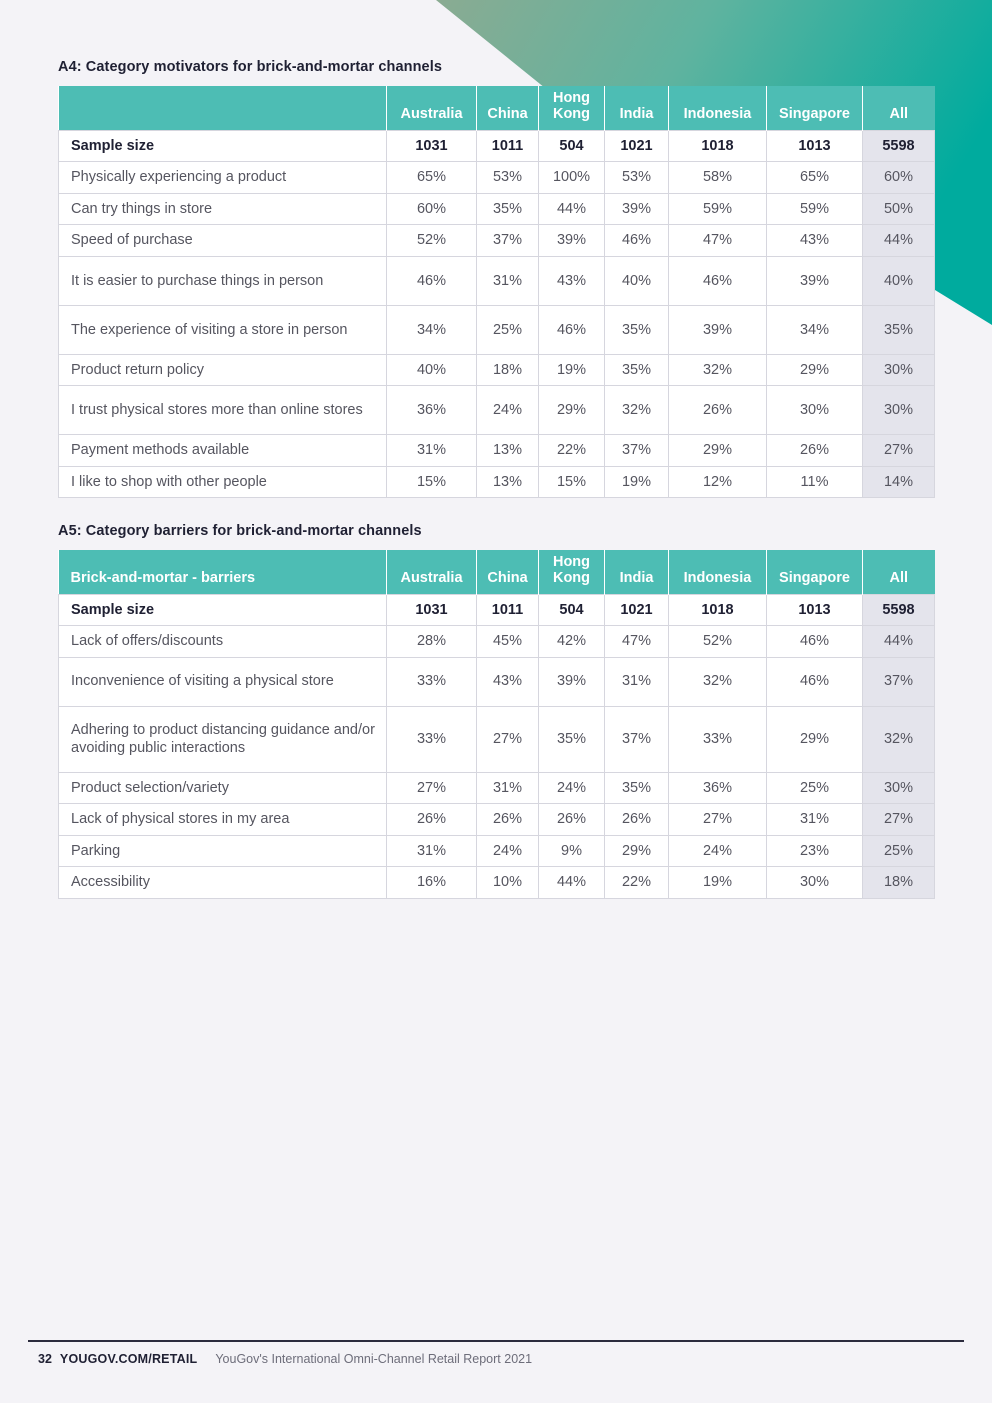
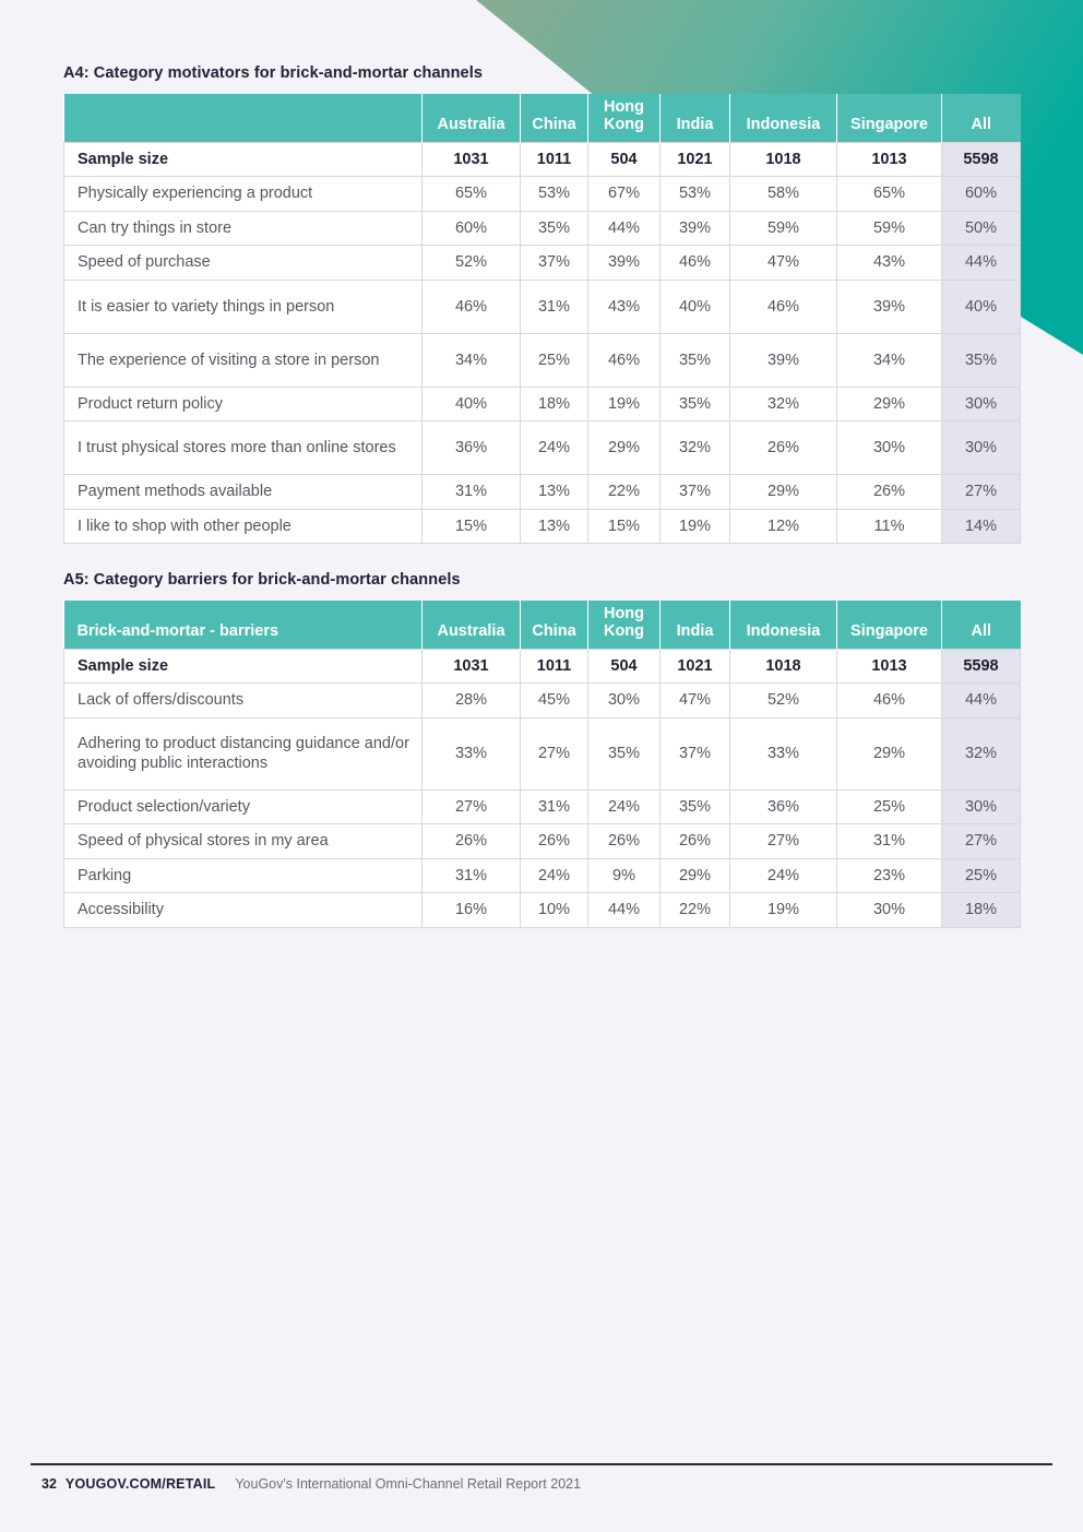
  A4: Category motivators for brick-and-mortar channels
  	Australia	China	Hong Kong	India	Indonesia	Singapore	All
  Sample size	1031	1011	504	1021	1018	1013	5598
- Physically experiencing a product	65%	53%	100%	53%	58%	65%	60%
+ Physically experiencing a product	65%	53%	67%	53%	58%	65%	60%
  Can try things in store	60%	35%	44%	39%	59%	59%	50%
  Speed of purchase	52%	37%	39%	46%	47%	43%	44%
- It is easier to purchase things in person	46%	31%	43%	40%	46%	39%	40%
+ It is easier to variety things in person	46%	31%	43%	40%	46%	39%	40%
  The experience of visiting a store in person	34%	25%	46%	35%	39%	34%	35%
  Product return policy	40%	18%	19%	35%	32%	29%	30%
  I trust physical stores more than online stores	36%	24%	29%	32%	26%	30%	30%
  Payment methods available	31%	13%	22%	37%	29%	26%	27%
  I like to shop with other people	15%	13%	15%	19%	12%	11%	14%
  A5: Category barriers for brick-and-mortar channels
  Brick-and-mortar - barriers	Australia	China	Hong Kong	India	Indonesia	Singapore	All
  Sample size	1031	1011	504	1021	1018	1013	5598
- Lack of offers/discounts	28%	45%	42%	47%	52%	46%	44%
+ Lack of offers/discounts	28%	45%	30%	47%	52%	46%	44%
- Inconvenience of visiting a physical store	33%	43%	39%	31%	32%	46%	37%
  Adhering to product distancing guidance and/or avoiding public interactions	33%	27%	35%	37%	33%	29%	32%
  Product selection/variety	27%	31%	24%	35%	36%	25%	30%
- Lack of physical stores in my area	26%	26%	26%	26%	27%	31%	27%
+ Speed of physical stores in my area	26%	26%	26%	26%	27%	31%	27%
  Parking	31%	24%	9%	29%	24%	23%	25%
  Accessibility	16%	10%	44%	22%	19%	30%	18%
  32
  YOUGOV.COM/RETAIL
  YouGov's International Omni-Channel Retail Report 2021
